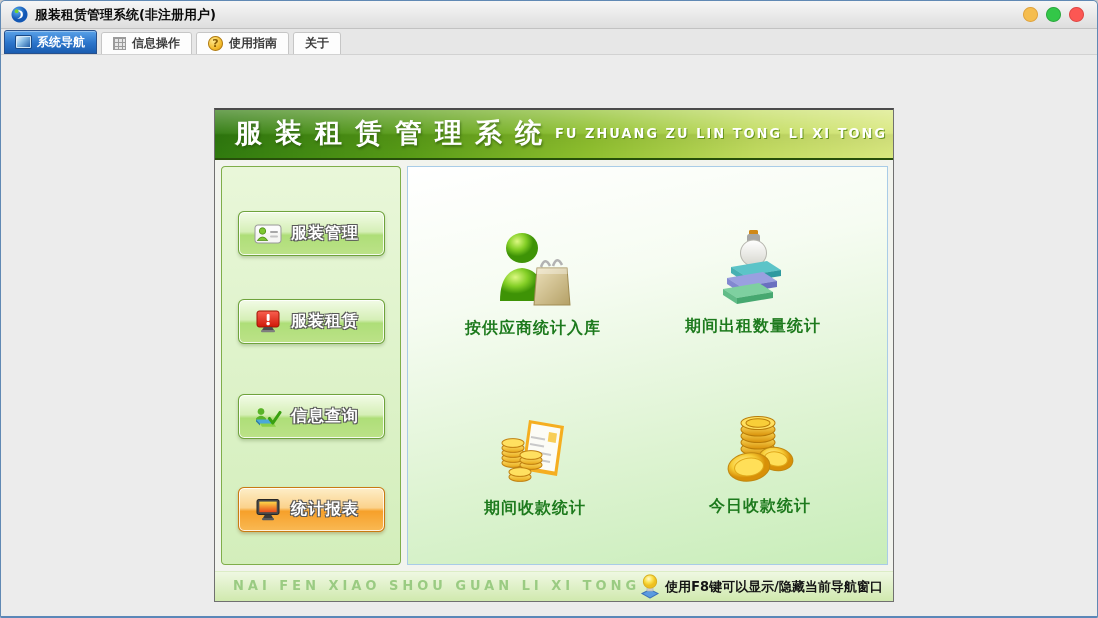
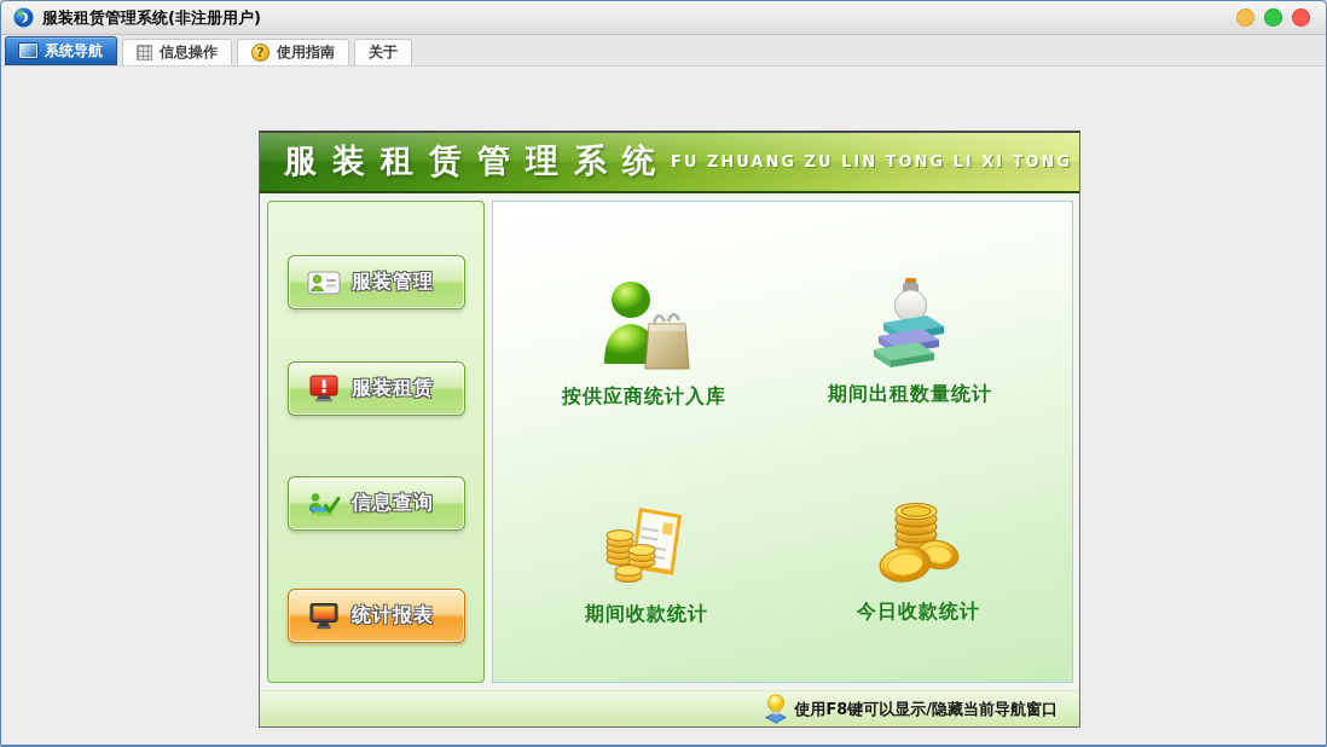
  服装租赁管理系统(非注册用户)
  系统导航
  信息操作
  ?
  使用指南
  关于
  服装租赁管理系统
  FU ZHUANG ZU LIN TONG LI XI TONG
  服装管理
  服装租赁
  信息查询
  统计报表
  按供应商统计入库
  期间出租数量统计
  期间收款统计
  今日收款统计
- NAI FEN XIAO SHOU GUAN LI XI TONG
  使用F8键可以显示/隐藏当前导航窗口
